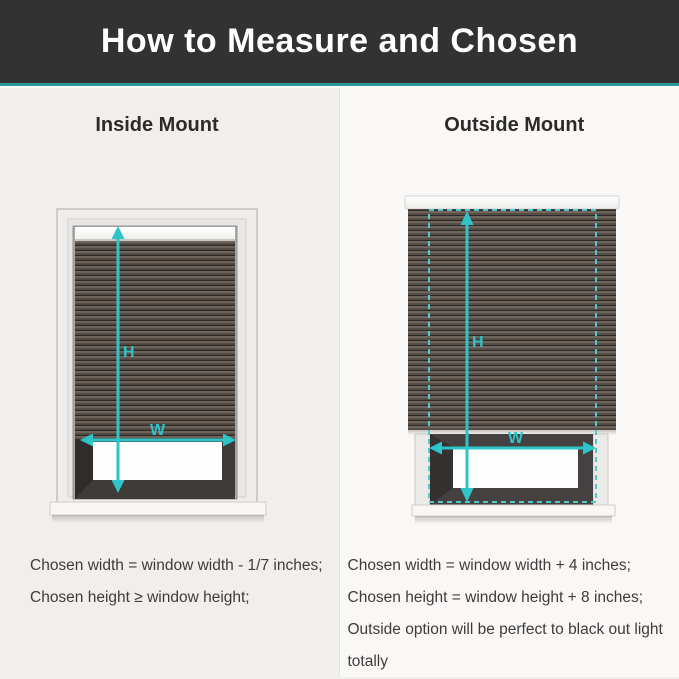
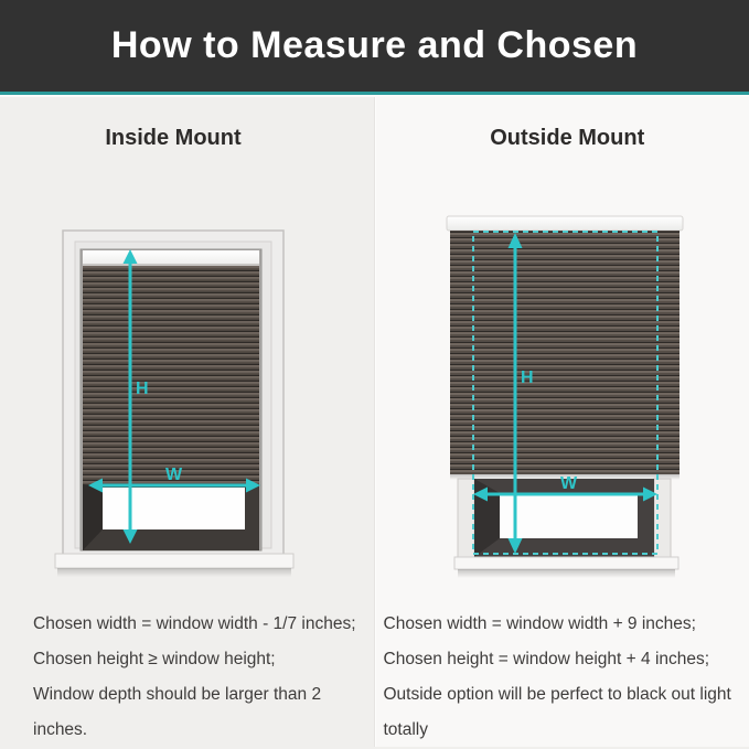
  How to Measure and Chosen
  Inside Mount
  W
  H
  Chosen width = window width - 1/7 inches;
  Chosen height ≥ window height;
+ Window depth should be larger than 2 inches.
  Outside Mount
  W
  H
- Chosen width = window width + 4 inches;
+ Chosen width = window width + 9 inches;
- Chosen height = window height + 8 inches;
+ Chosen height = window height + 4 inches;
  Outside option will be perfect to black out light totally
